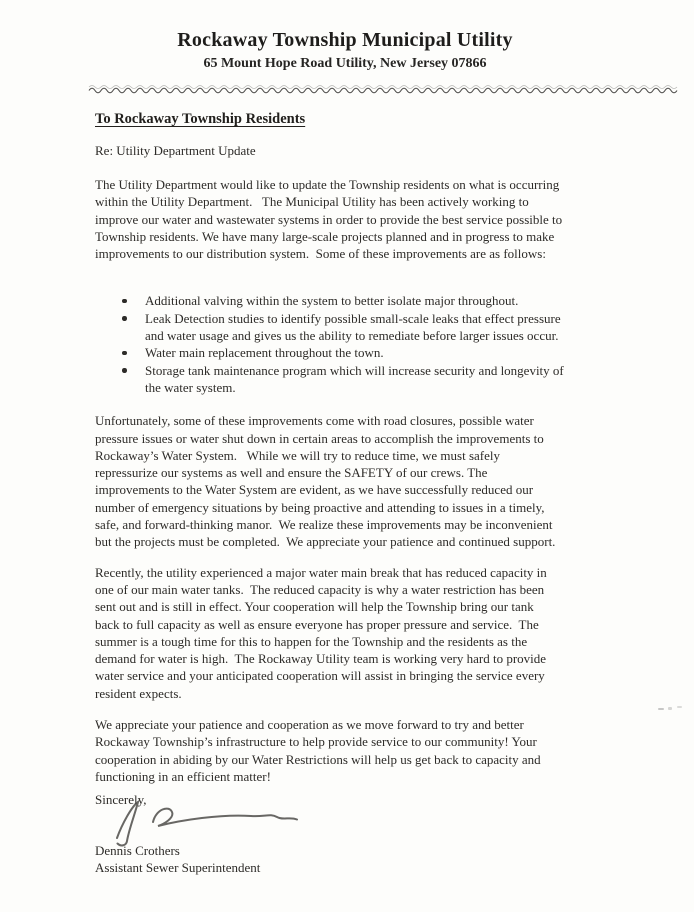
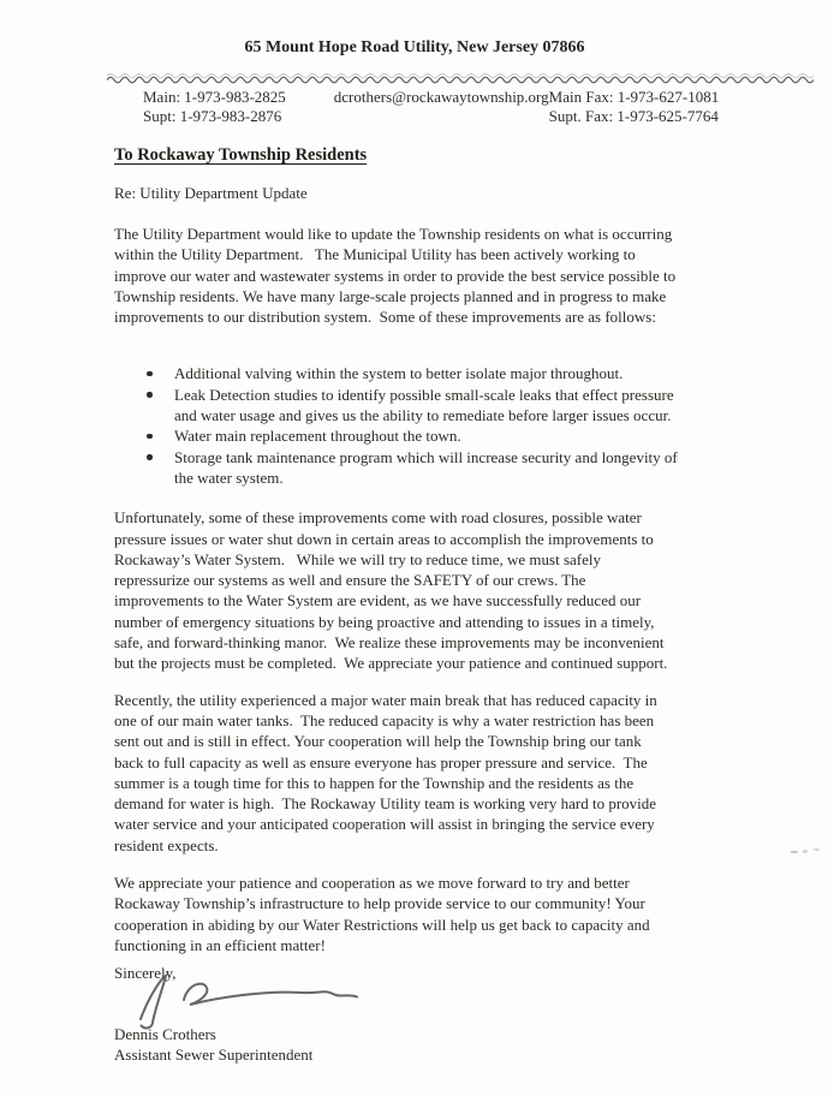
- Rockaway Township Municipal Utility
  65 Mount Hope Road Utility, New Jersey 07866
+ Main: 1-973-983-2825
+ Supt: 1-973-983-2876
+ dcrothers@rockawaytownship.org
+ Main Fax: 1-973-627-1081
+ Supt. Fax: 1-973-625-7764
  To Rockaway Township Residents
  Re: Utility Department Update
  The Utility Department would like to update the Township residents on what is occurring
  within the Utility Department. The Municipal Utility has been actively working to
  improve our water and wastewater systems in order to provide the best service possible to
  Township residents. We have many large-scale projects planned and in progress to make
  improvements to our distribution system. Some of these improvements are as follows:
  Additional valving within the system to better isolate major throughout.
  Leak Detection studies to identify possible small-scale leaks that effect pressure
  and water usage and gives us the ability to remediate before larger issues occur.
  Water main replacement throughout the town.
  Storage tank maintenance program which will increase security and longevity of
  the water system.
  Unfortunately, some of these improvements come with road closures, possible water
  pressure issues or water shut down in certain areas to accomplish the improvements to
  Rockaway’s Water System. While we will try to reduce time, we must safely
  repressurize our systems as well and ensure the SAFETY of our crews. The
  improvements to the Water System are evident, as we have successfully reduced our
  number of emergency situations by being proactive and attending to issues in a timely,
  safe, and forward-thinking manor. We realize these improvements may be inconvenient
  but the projects must be completed. We appreciate your patience and continued support.
  Recently, the utility experienced a major water main break that has reduced capacity in
  one of our main water tanks. The reduced capacity is why a water restriction has been
  sent out and is still in effect. Your cooperation will help the Township bring our tank
  back to full capacity as well as ensure everyone has proper pressure and service. The
  summer is a tough time for this to happen for the Township and the residents as the
  demand for water is high. The Rockaway Utility team is working very hard to provide
  water service and your anticipated cooperation will assist in bringing the service every
  resident expects.
  We appreciate your patience and cooperation as we move forward to try and better
  Rockaway Township’s infrastructure to help provide service to our community! Your
  cooperation in abiding by our Water Restrictions will help us get back to capacity and
  functioning in an efficient matter!
  Sincerely,
  Dennis Crothers
  Assistant Sewer Superintendent
